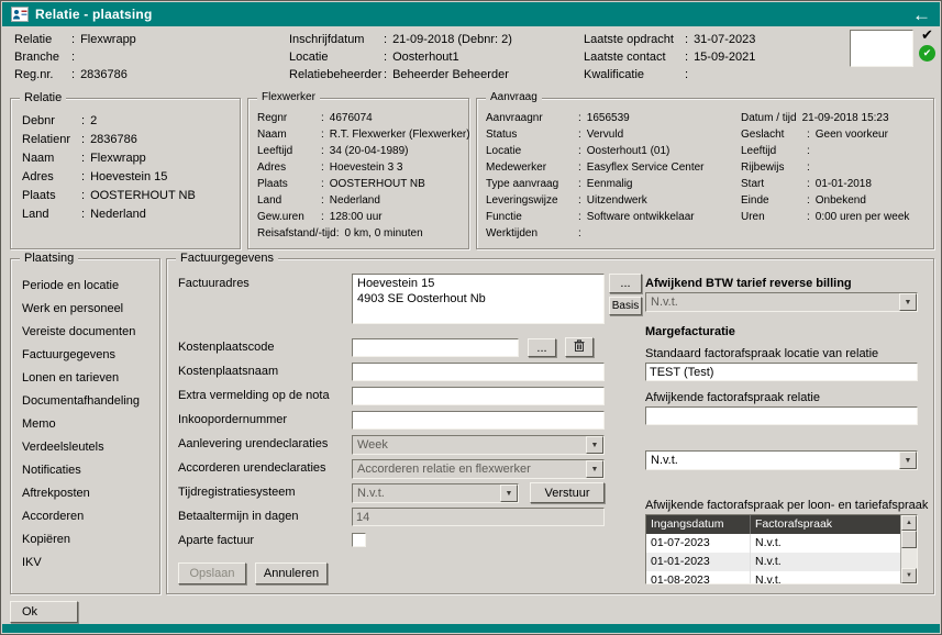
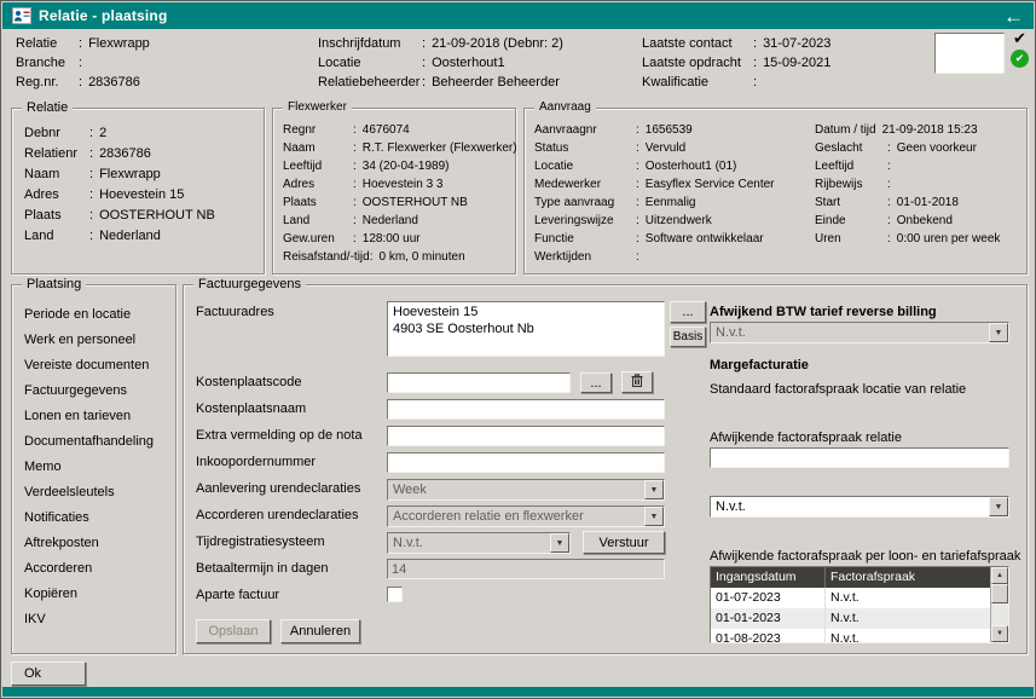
  Relatie - plaatsing
  ←
  Relatie
  :
  Flexwrapp
  Branche
  :
  Reg.nr.
  :
  2836786
  Inschrijfdatum
  :
  21-09-2018 (Debnr: 2)
  Locatie
  :
  Oosterhout1
  Relatiebeheerder
  :
  Beheerder Beheerder
- Laatste opdracht
+ Laatste contact
  :
  31-07-2023
- Laatste contact
+ Laatste opdracht
  :
  15-09-2021
  Kwalificatie
  :
  ✔
  ✔
  Relatie
  Debnr
  :
  2
  Relatienr
  :
  2836786
  Naam
  :
  Flexwrapp
  Adres
  :
  Hoevestein 15
  Plaats
  :
  OOSTERHOUT NB
  Land
  :
  Nederland
  Flexwerker
  Regnr
  :
  4676074
  Naam
  :
  R.T. Flexwerker (Flexwerker)
  Leeftijd
  :
  34 (20-04-1989)
  Adres
  :
  Hoevestein 3 3
  Plaats
  :
  OOSTERHOUT NB
  Land
  :
  Nederland
  Gew.uren
  :
  128:00 uur
  Reisafstand/-tijd
  :
  0 km, 0 minuten
  Aanvraag
  Aanvraagnr
  :
  1656539
  Status
  :
  Vervuld
  Locatie
  :
  Oosterhout1 (01)
  Medewerker
  :
  Easyflex Service Center
  Type aanvraag
  :
  Eenmalig
  Leveringswijze
  :
  Uitzendwerk
  Functie
  :
  Software ontwikkelaar
  Werktijden
  :
  Datum / tijd
  21-09-2018 15:23
  Geslacht
  :
  Geen voorkeur
  Leeftijd
  :
  Rijbewijs
  :
  Start
  :
  01-01-2018
  Einde
  :
  Onbekend
  Uren
  :
  0:00 uren per week
  Plaatsing
  Periode en locatie
  Werk en personeel
  Vereiste documenten
  Factuurgegevens
  Lonen en tarieven
  Documentafhandeling
  Memo
  Verdeelsleutels
  Notificaties
  Aftrekposten
  Accorderen
  Kopiëren
  IKV
  Factuurgegevens
  Factuuradres
  Hoevestein 15
  4903 SE Oosterhout Nb
  ...
  Basis
  Kostenplaatscode
  ...
  Kostenplaatsnaam
  Extra vermelding op de nota
  Inkoopordernummer
  Aanlevering urendeclaraties
  Week
  Accorderen urendeclaraties
  Accorderen relatie en flexwerker
  Tijdregistratiesysteem
  N.v.t.
  Verstuur
  Betaaltermijn in dagen
  14
  Aparte factuur
  Opslaan
  Annuleren
  Afwijkend BTW tarief reverse billing
  N.v.t.
  Margefacturatie
  Standaard factorafspraak locatie van relatie
- TEST (Test)
  Afwijkende factorafspraak relatie
  N.v.t.
  Afwijkende factorafspraak per loon- en tariefafspraak
  Ingangsdatum
  Factorafspraak
  01-07-2023
  N.v.t.
  01-01-2023
  N.v.t.
  01-08-2023
  N.v.t.
  Ok
